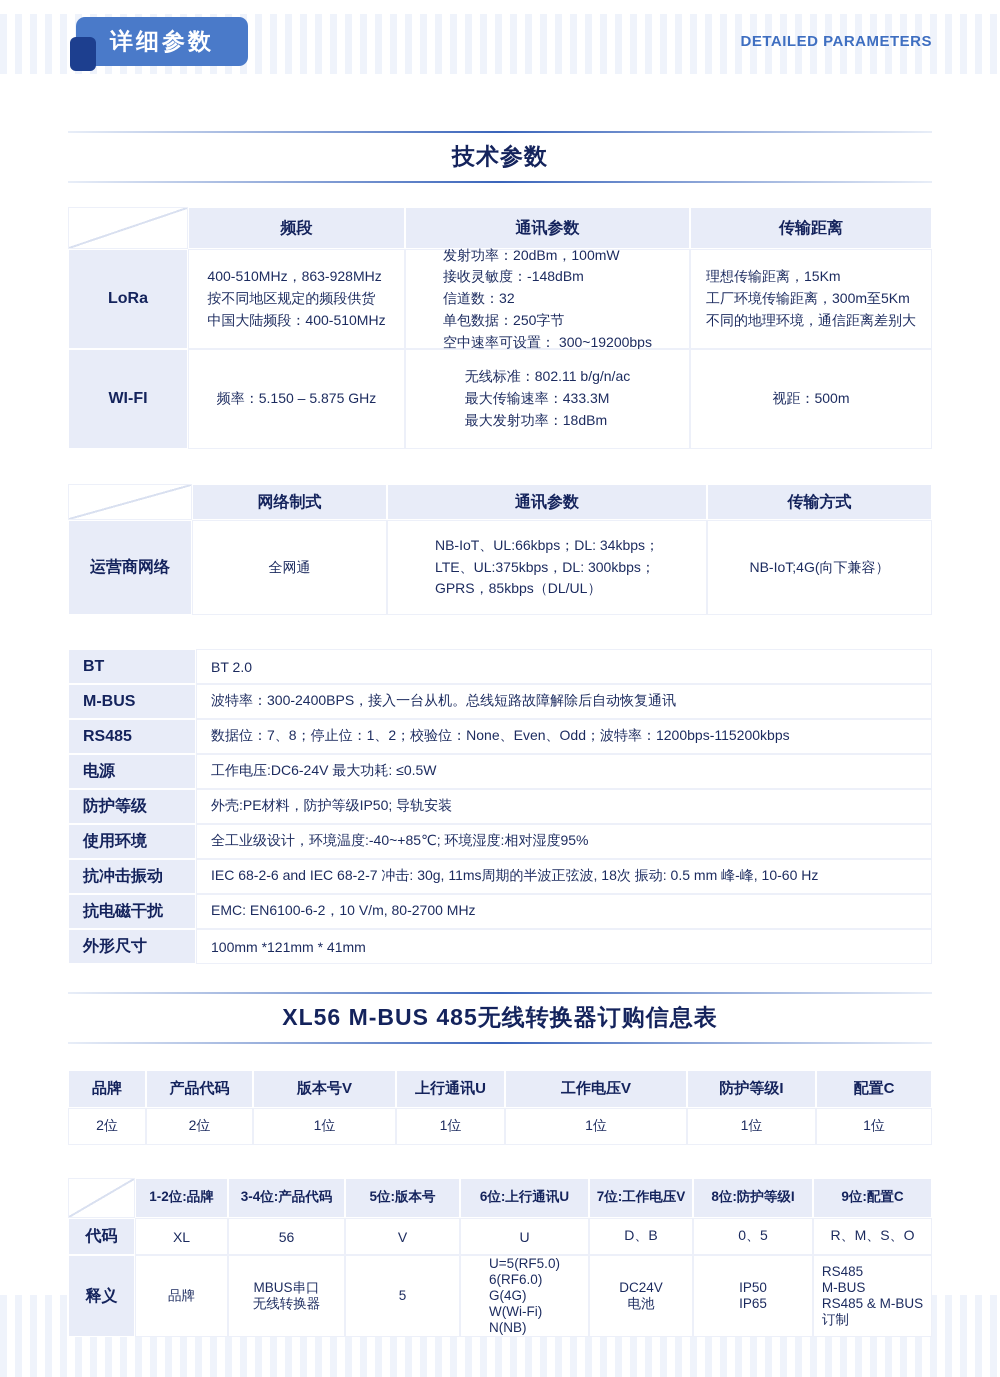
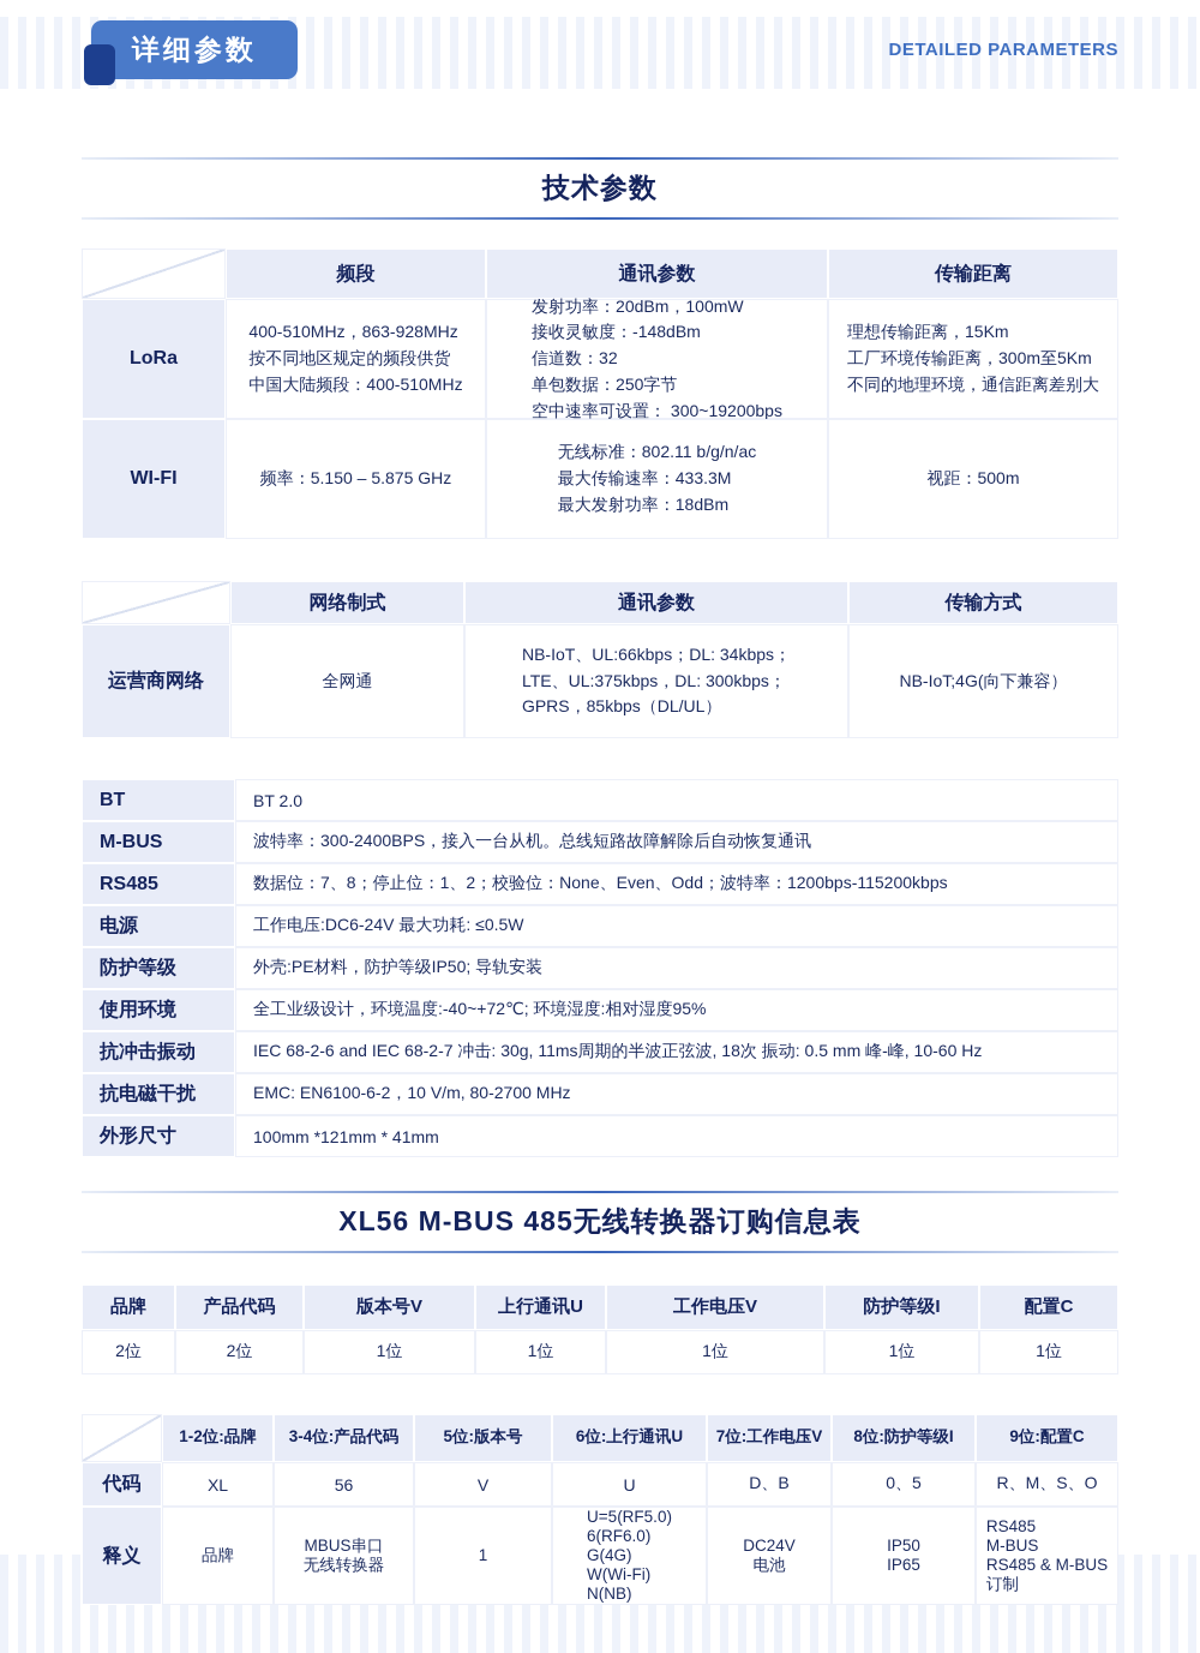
  详细参数
  DETAILED PARAMETERS
  技术参数
  频段
  通讯参数
  传输距离
  LoRa
  400-510MHz，863-928MHz
  按不同地区规定的频段供货
  中国大陆频段：400-510MHz
  发射功率：20dBm，100mW
  接收灵敏度：-148dBm
  信道数：32
  单包数据：250字节
  空中速率可设置： 300~19200bps
  理想传输距离，15Km
  工厂环境传输距离，300m至5Km
  不同的地理环境，通信距离差别大
  WI-FI
  频率：5.150 – 5.875 GHz
  无线标准：802.11 b/g/n/ac
  最大传输速率：433.3M
  最大发射功率：18dBm
  视距：500m
  网络制式
  通讯参数
  传输方式
  运营商网络
  全网通
  NB-IoT、UL:66kbps；DL: 34kbps；
  LTE、UL:375kbps，DL: 300kbps；
  GPRS，85kbps（DL/UL）
  NB-IoT;4G(向下兼容）
  BT
  BT 2.0
  M-BUS
  波特率：300-2400BPS，接入一台从机。总线短路故障解除后自动恢复通讯
  RS485
  数据位：7、8；停止位：1、2；校验位：None、Even、Odd；波特率：1200bps-115200kbps
  电源
  工作电压:DC6-24V 最大功耗: ≤0.5W
  防护等级
  外壳:PE材料，防护等级IP50; 导轨安装
  使用环境
- 全工业级设计，环境温度:-40~+85℃; 环境湿度:相对湿度95%
+ 全工业级设计，环境温度:-40~+72℃; 环境湿度:相对湿度95%
  抗冲击振动
  IEC 68-2-6 and IEC 68-2-7 冲击: 30g, 11ms周期的半波正弦波, 18次 振动: 0.5 mm 峰-峰, 10-60 Hz
  抗电磁干扰
  EMC: EN6100-6-2，10 V/m, 80-2700 MHz
  外形尺寸
  100mm *121mm * 41mm
  XL56 M-BUS 485无线转换器订购信息表
  品牌
  产品代码
  版本号V
  上行通讯U
  工作电压V
  防护等级I
  配置C
  2位
  2位
  1位
  1位
  1位
  1位
  1位
  1-2位:品牌
  3-4位:产品代码
  5位:版本号
  6位:上行通讯U
  7位:工作电压V
  8位:防护等级I
  9位:配置C
  代码
  XL
  56
  V
  U
  D、B
  0、5
  R、M、S、O
  释义
  品牌
  MBUS串口
  无线转换器
- 5
+ 1
  U=5(RF5.0)
  6(RF6.0)
  G(4G)
  W(Wi-Fi)
  N(NB)
  DC24V
  电池
  IP50
  IP65
  RS485
  M-BUS
  RS485 & M-BUS
  订制
